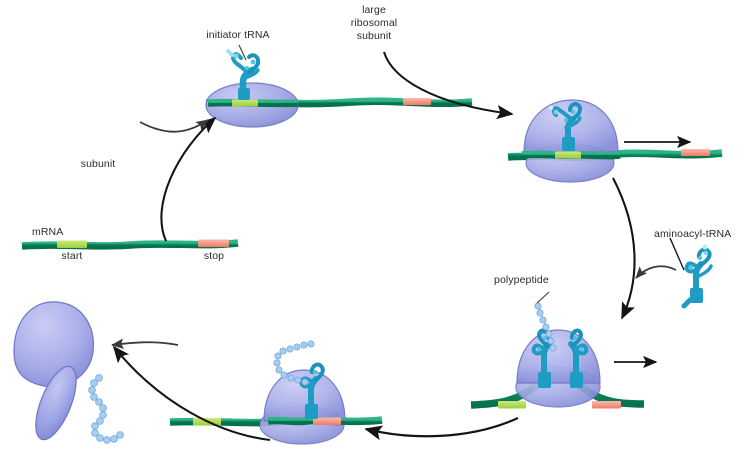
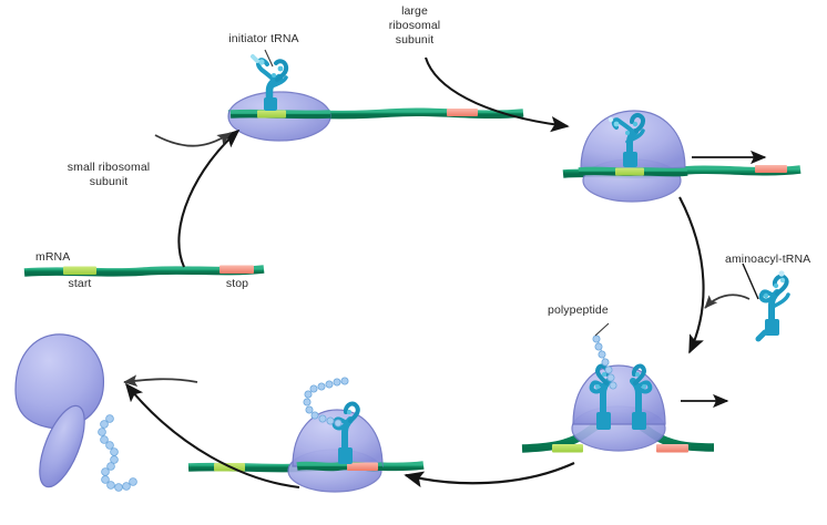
  initiator tRNA
  large
  ribosomal
  subunit
+ small ribosomal
  subunit
  mRNA
  start
  stop
  aminoacyl-tRNA
  polypeptide
